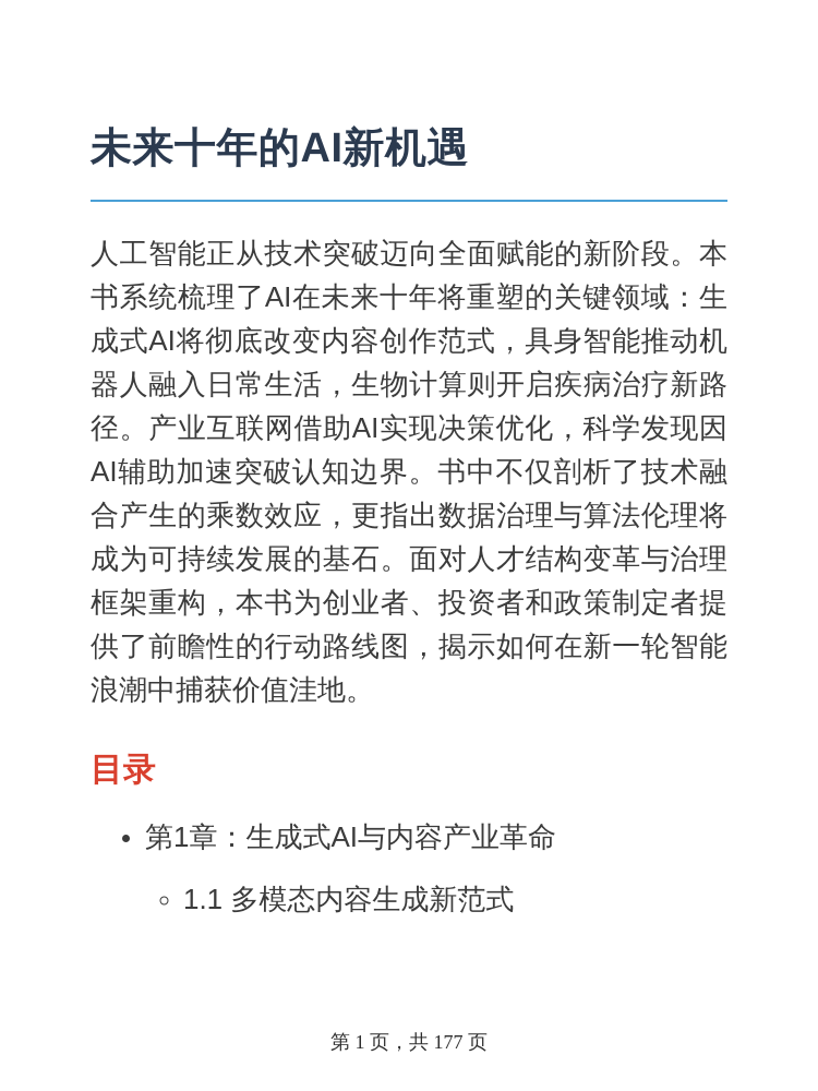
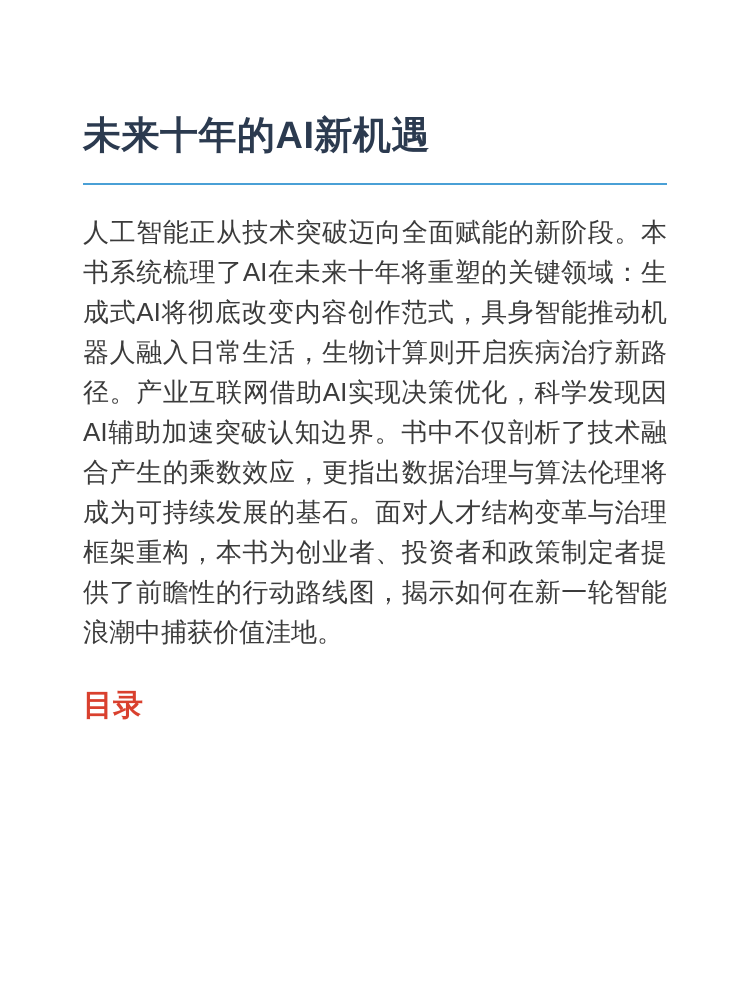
  未来十年的AI新机遇
  人工智能正从技术突破迈向全面赋能的新阶段。本书系统梳理了AI在未来十年将重塑的关键领域：生成式AI将彻底改变内容创作范式，具身智能推动机器人融入日常生活，生物计算则开启疾病治疗新路径。产业互联网借助AI实现决策优化，科学发现因AI辅助加速突破认知边界。书中不仅剖析了技术融合产生的乘数效应，更指出数据治理与算法伦理将成为可持续发展的基石。面对人才结构变革与治理框架重构，本书为创业者、投资者和政策制定者提供了前瞻性的行动路线图，揭示如何在新一轮智能浪潮中捕获价值洼地。
  目录
- 第1章：生成式AI与内容产业革命
- 1.1 多模态内容生成新范式
- 第 1 页，共 177 页
